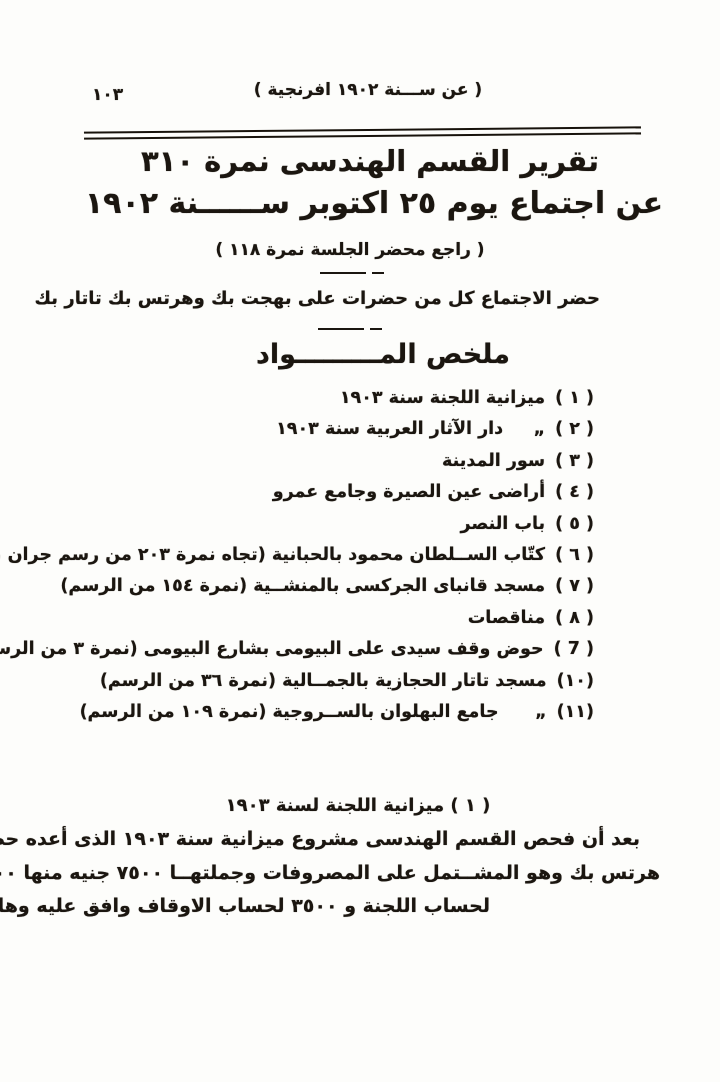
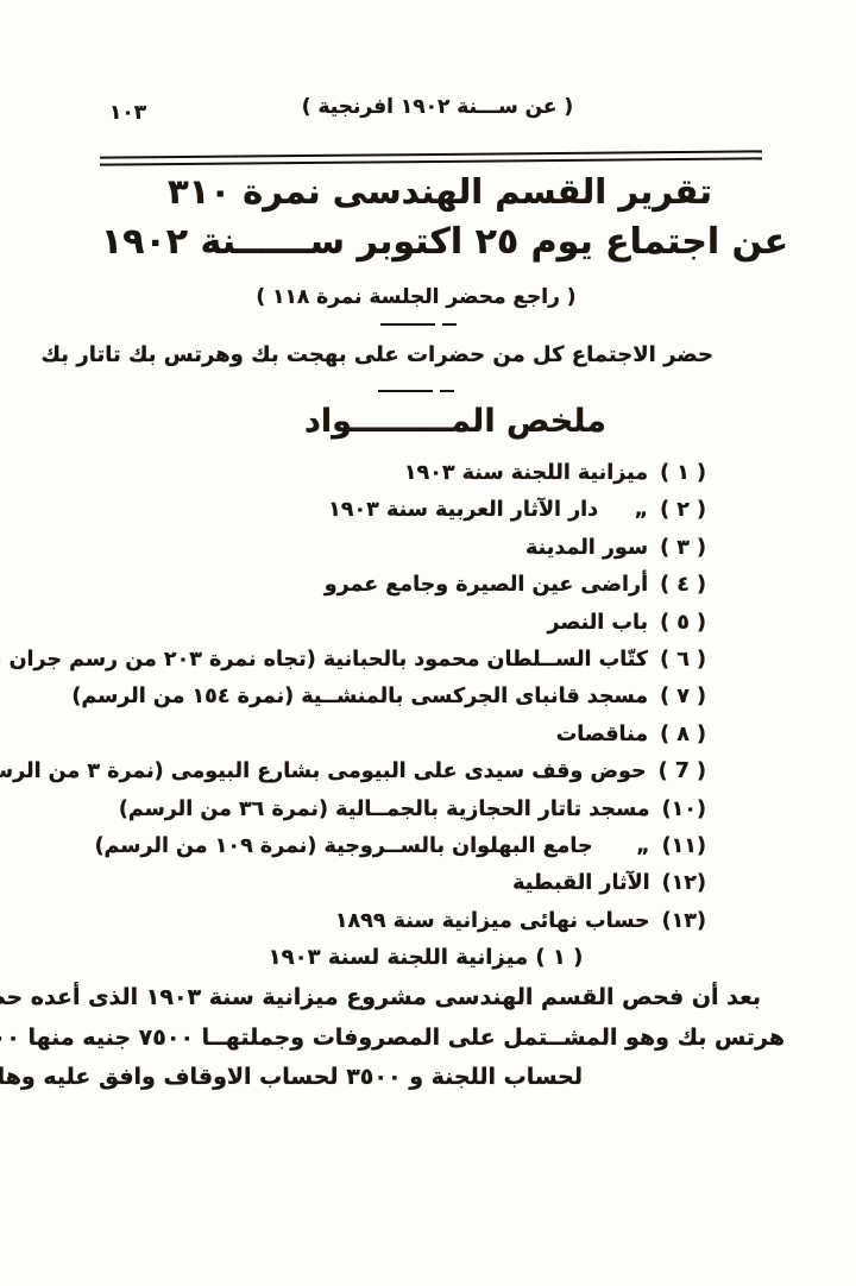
  ١٠٣
  ( عن ســـنة ١٩٠٢ افرنجية )
  تقرير القسم الهندسى نمرة ٣١٠
  عن اجتماع يوم ٢٥ اكتوبر ســــــنة ١٩٠٢
  ( راجع محضر الجلسة نمرة ١١٨ )
  حضر الاجتماع كل من حضرات على بهجت بك وهرتس بك تاتار بك
  ملخص المـــــــــواد
  ( ١ )ميزانية اللجنة سنة ١٩٠٣
  ( ٢ )„ دار الآثار العربية سنة ١٩٠٣
  ( ٣ )سور المدينة
  ( ٤ )أراضى عين الصيرة وجامع عمرو
  ( ٥ )باب النصر
  ( ٦ )كتّاب الســلطان محمود بالحبانية (تجاه نمرة ٢٠٣ من رسم جران
  ( ٧ )مسجد قانباى الجركسى بالمنشــية (نمرة ١٥٤ من الرسم)
  ( ٨ )مناقصات
  ( 7 )حوض وقف سيدى على البيومى بشارع البيومى (نمرة ٣ من الرس
  (١٠)مسجد تاتار الحجازية بالجمــالية (نمرة ٣٦ من الرسم)
  (١١)„ جامع البهلوان بالســروجية (نمرة ١٠٩ من الرسم)
+ (١٢)الآثار القبطية
+ (١٣)حساب نهائى ميزانية سنة ١٨٩٩
  ( ١ ) ميزانية اللجنة لسنة ١٩٠٣
  بعد أن فحص القسم الهندسى مشروع ميزانية سنة ١٩٠٣ الذى أعده ح
  هرتس بك وهو المشــتمل على المصروفات وجملتهــا ٧٥٠٠ جنيه منها ٠
  لحساب اللجنة و ٣٥٠٠ لحساب الاوقاف وافق عليه وها
